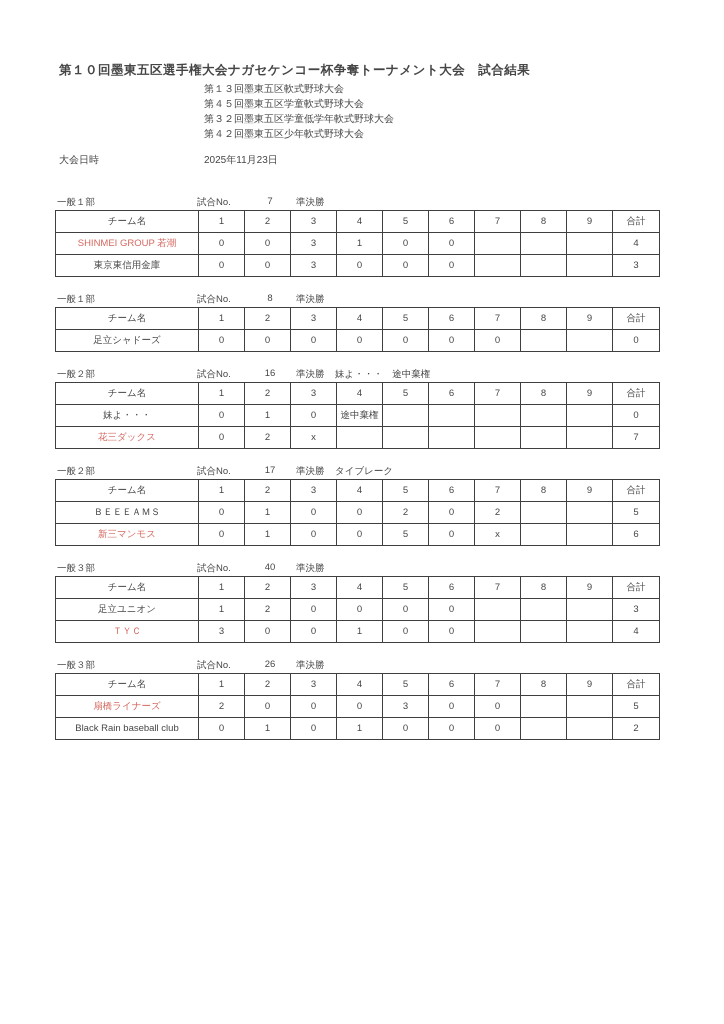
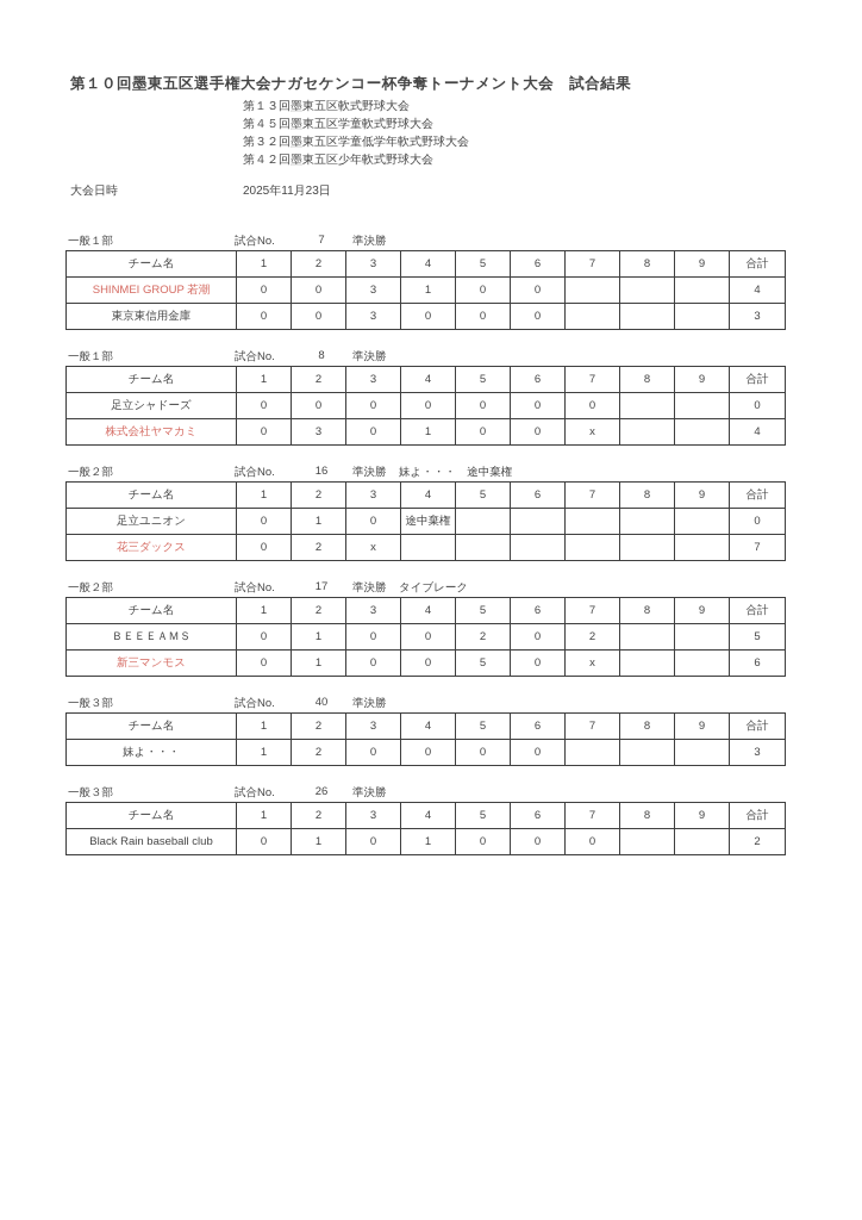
  第１０回墨東五区選手権大会ナガセケンコー杯争奪トーナメント大会 試合結果
  第１３回墨東五区軟式野球大会
  第４５回墨東五区学童軟式野球大会
  第３２回墨東五区学童低学年軟式野球大会
  第４２回墨東五区少年軟式野球大会
  大会日時
  2025年11月23日
  一般１部
  試合No.
  7
  準決勝
  チーム名	1	2	3	4	5	6	7	8	9	合計
  SHINMEI GROUP 若潮	0	0	3	1	0	0				4
  東京東信用金庫	0	0	3	0	0	0				3
  一般１部
  試合No.
  8
  準決勝
  チーム名	1	2	3	4	5	6	7	8	9	合計
  足立シャドーズ	0	0	0	0	0	0	0			0
+ 株式会社ヤマカミ	0	3	0	1	0	0	x			4
  一般２部
  試合No.
  16
  準決勝
  妹よ・・・ 途中棄権
  チーム名	1	2	3	4	5	6	7	8	9	合計
- 妹よ・・・	0	1	0	途中棄権						0
+ 足立ユニオン	0	1	0	途中棄権						0
  花三ダックス	0	2	x							7
  一般２部
  試合No.
  17
  準決勝
  タイブレーク
  チーム名	1	2	3	4	5	6	7	8	9	合計
  ＢＥＥＥＡＭＳ	0	1	0	0	2	0	2			5
  新三マンモス	0	1	0	0	5	0	x			6
  一般３部
  試合No.
  40
  準決勝
  チーム名	1	2	3	4	5	6	7	8	9	合計
- 足立ユニオン	1	2	0	0	0	0				3
+ 妹よ・・・	1	2	0	0	0	0				3
- ＴＹＣ	3	0	0	1	0	0				4
  一般３部
  試合No.
  26
  準決勝
  チーム名	1	2	3	4	5	6	7	8	9	合計
- 扇橋ライナーズ	2	0	0	0	3	0	0			5
  Black Rain baseball club	0	1	0	1	0	0	0			2
